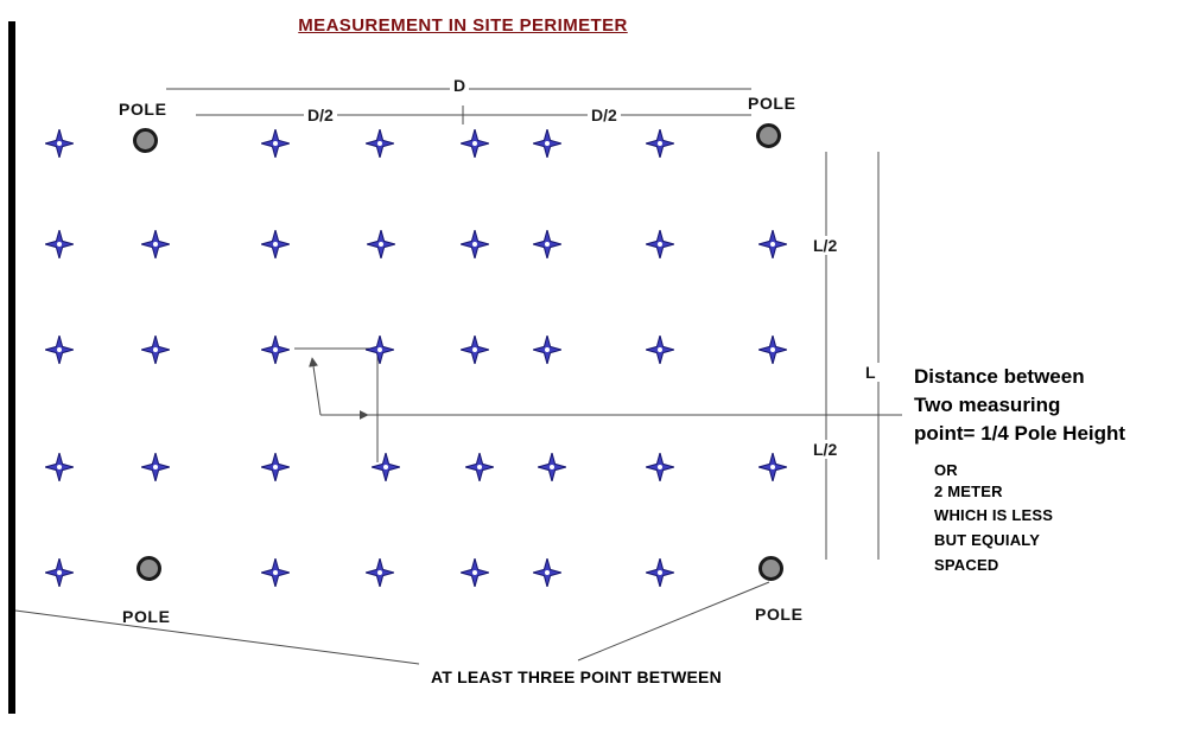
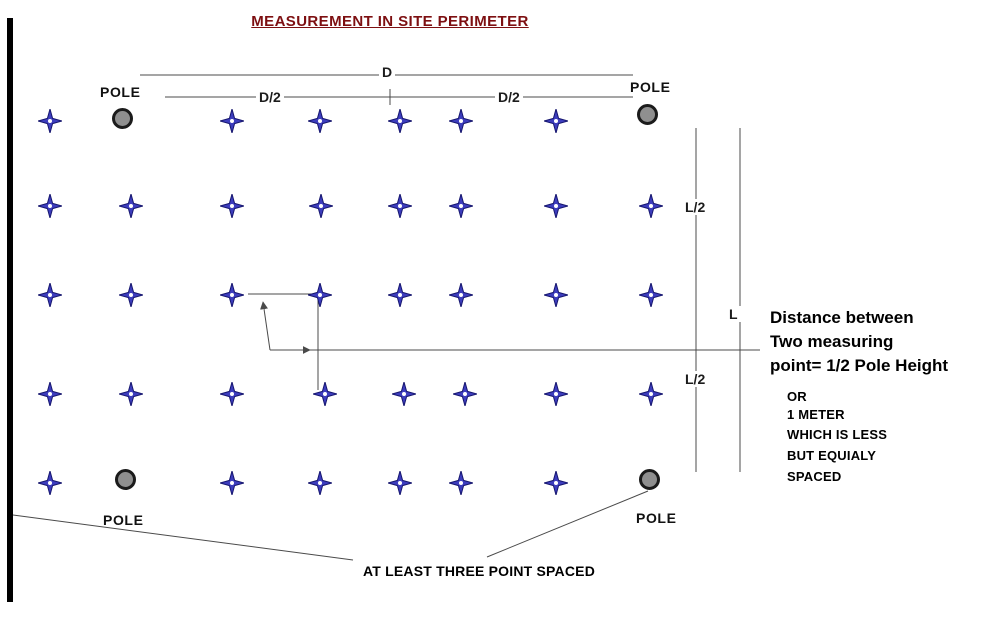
  MEASUREMENT IN SITE PERIMETER
  D
  D/2
  D/2
  L/2
  L/2
  L
  POLE
  POLE
  POLE
  POLE
  Distance between
  Two measuring
- point= 1/4 Pole Height
+ point= 1/2 Pole Height
  OR
- 2 METER
+ 1 METER
  WHICH IS LESS
  BUT EQUIALY
  SPACED
- AT LEAST THREE POINT BETWEEN
+ AT LEAST THREE POINT SPACED
